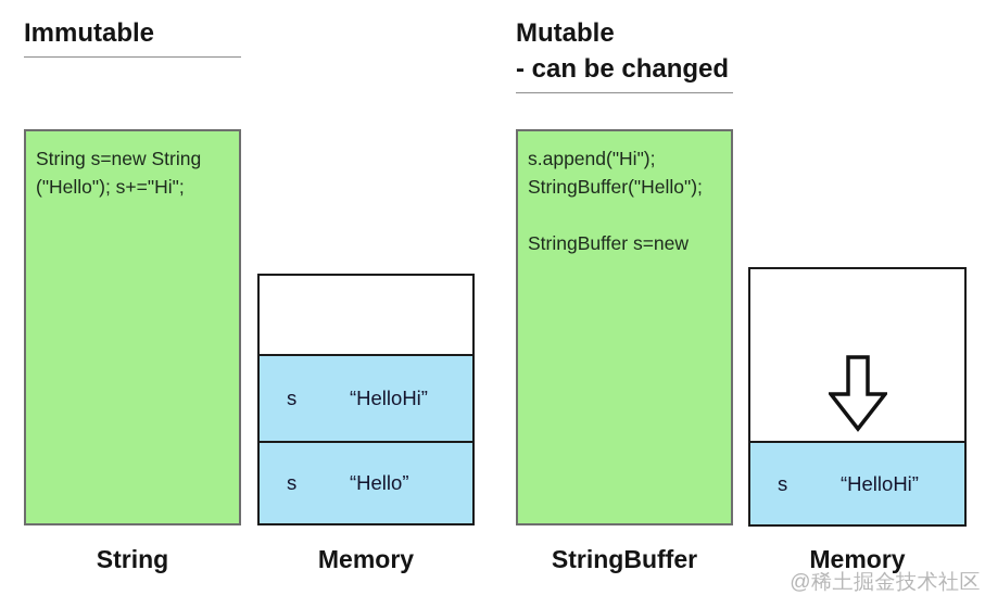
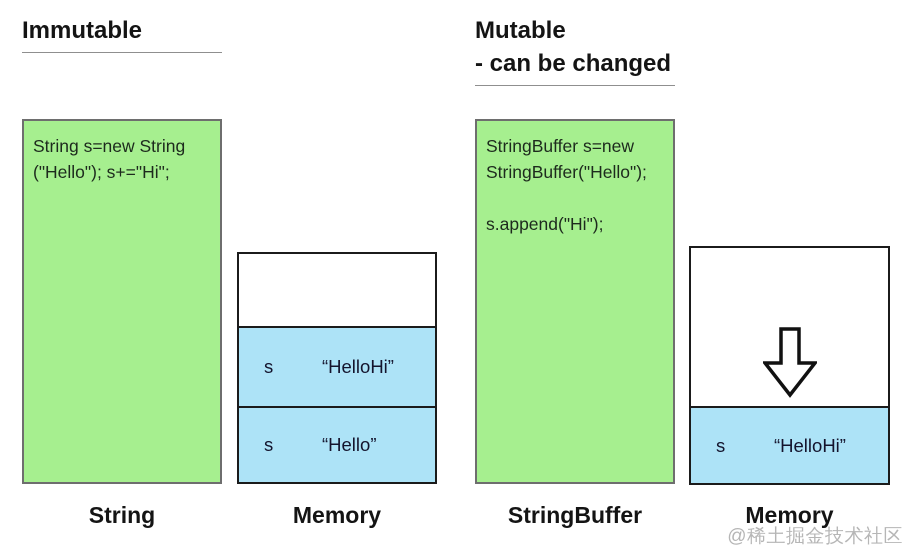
  Immutable
  Mutable
  - can be changed
  String s=new String
  ("Hello"); s+="Hi";
  s
  “HelloHi”
  s
  “Hello”
- s.append("Hi");
+ StringBuffer s=new
  StringBuffer("Hello");
- StringBuffer s=new
+ s.append("Hi");
  s
  “HelloHi”
  String
  Memory
  StringBuffer
  Memory
  @稀土掘金技术社区
